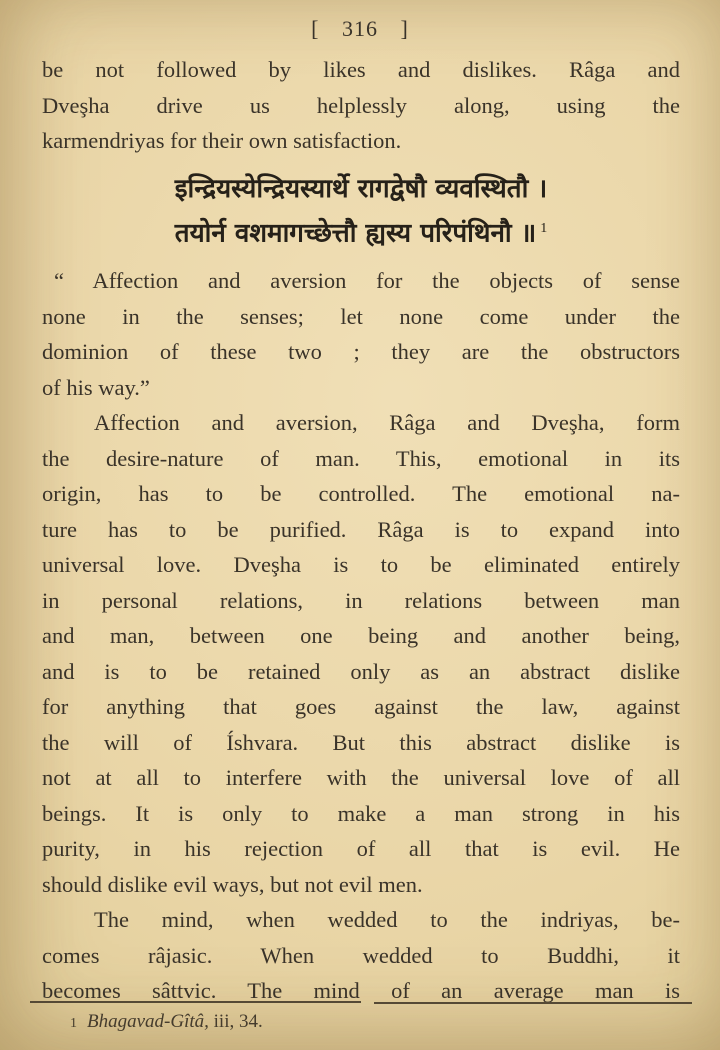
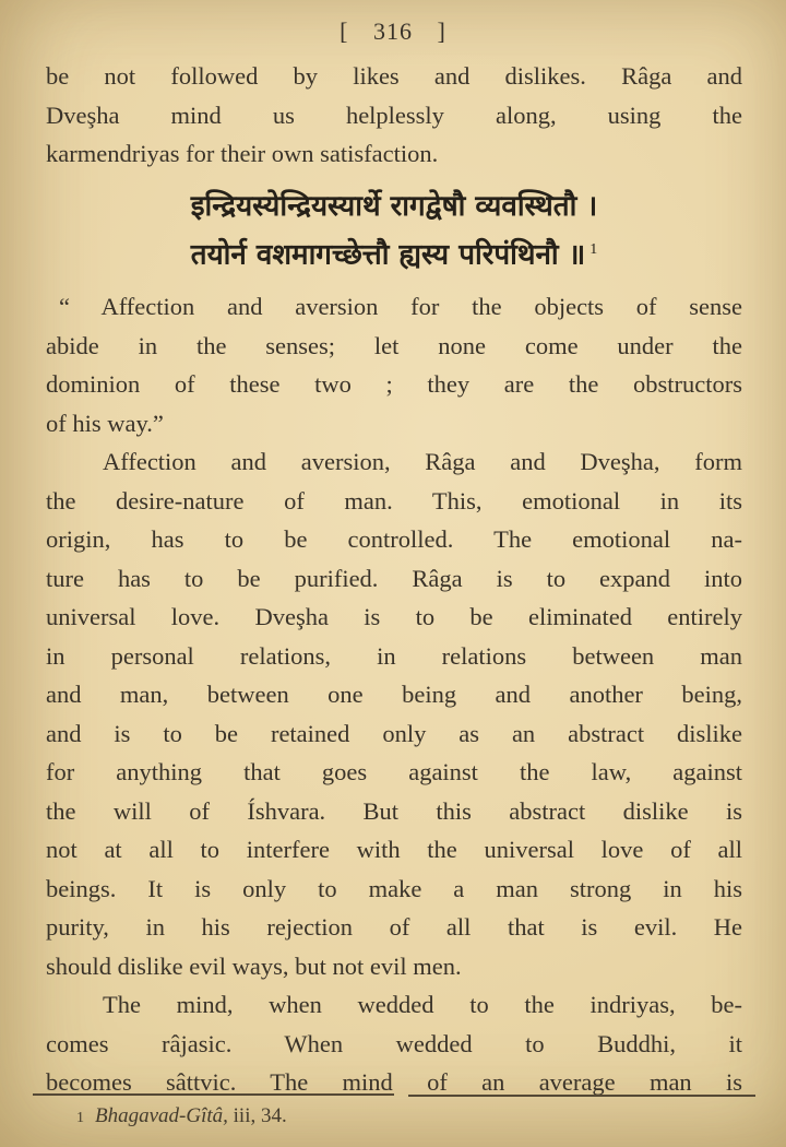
  [ 316 ]
  be not followed by likes and dislikes. Râga and
- Dveşha drive us helplessly along, using the
+ Dveşha mind us helplessly along, using the
  karmendriyas for their own satisfaction.
  इन्द्रियस्येन्द्रियस्यार्थे रागद्वेषौ व्यवस्थितौ ।
  तयोर्न वशमागच्छेत्तौ ह्यस्य परिपंथिनौ ॥ 1
  “ Affection and aversion for the objects of sense
- none in the senses; let none come under the
+ abide in the senses; let none come under the
  dominion of these two ; they are the obstructors
  of his way.”
  Affection and aversion, Râga and Dveşha, form
  the desire-nature of man. This, emotional in its
  origin, has to be controlled. The emotional na-
  ture has to be purified. Râga is to expand into
  universal love. Dveşha is to be eliminated entirely
  in personal relations, in relations between man
  and man, between one being and another being,
  and is to be retained only as an abstract dislike
  for anything that goes against the law, against
  the will of Íshvara. But this abstract dislike is
  not at all to interfere with the universal love of all
  beings. It is only to make a man strong in his
  purity, in his rejection of all that is evil. He
  should dislike evil ways, but not evil men.
  The mind, when wedded to the indriyas, be-
  comes râjasic. When wedded to Buddhi, it
  becomes sâttvic. The mind of an average man is
  1 Bhagavad-Gîtâ, iii, 34.
